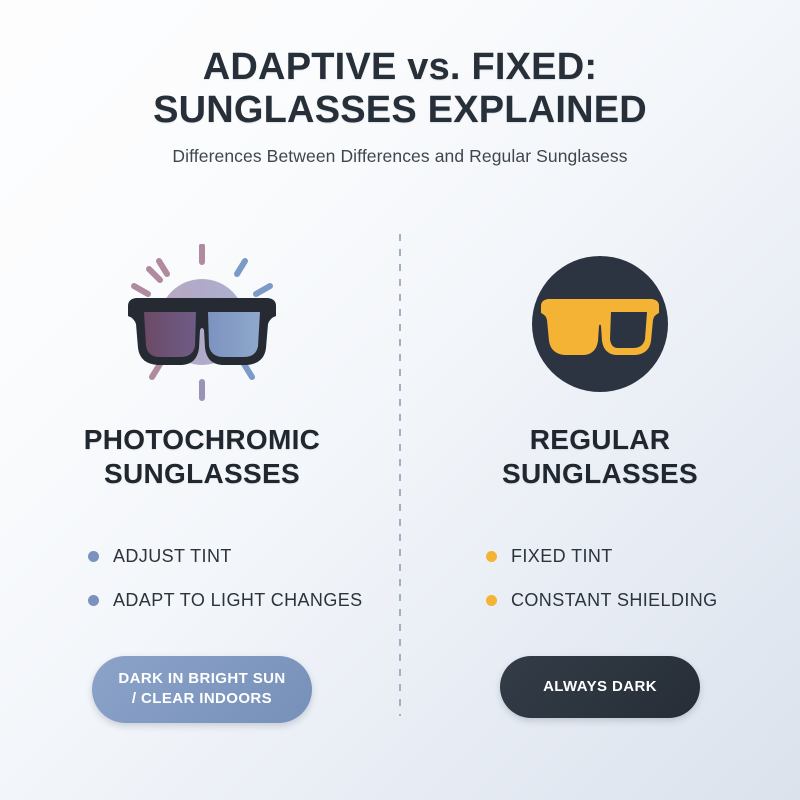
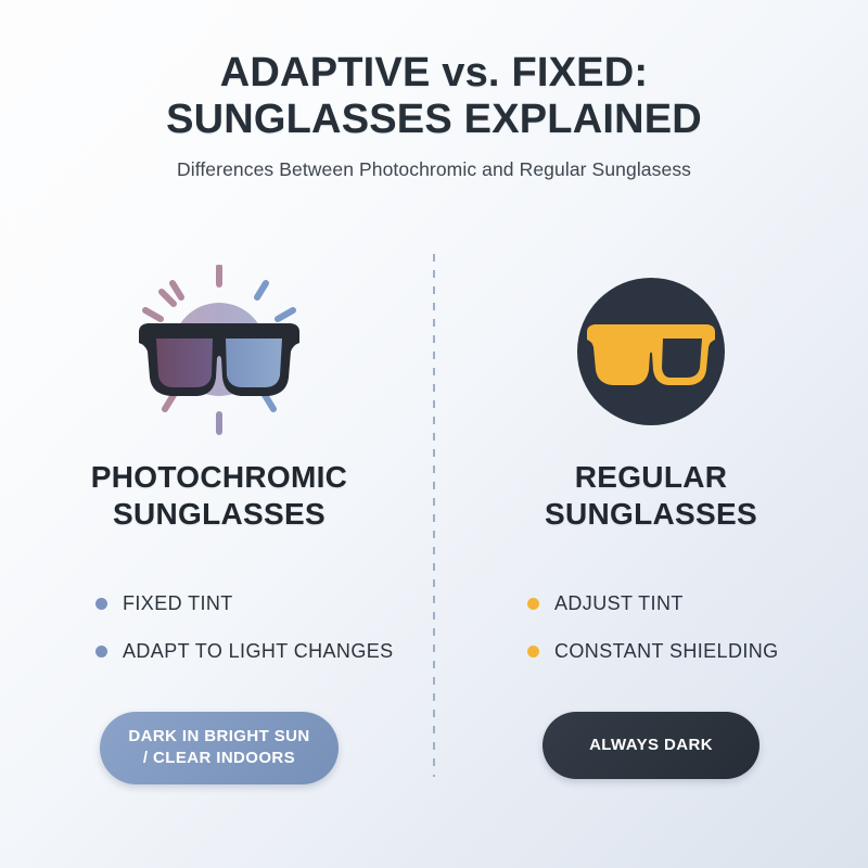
  ADAPTIVE vs. FIXED:
  SUNGLASSES EXPLAINED
- Differences Between Differences and Regular Sunglasess
+ Differences Between Photochromic and Regular Sunglasess
  PHOTOCHROMIC
  SUNGLASSES
- ADJUST TINT
+ FIXED TINT
  ADAPT TO LIGHT CHANGES
  DARK IN BRIGHT SUN
  / CLEAR INDOORS
  REGULAR
  SUNGLASSES
- FIXED TINT
+ ADJUST TINT
  CONSTANT SHIELDING
  ALWAYS DARK
